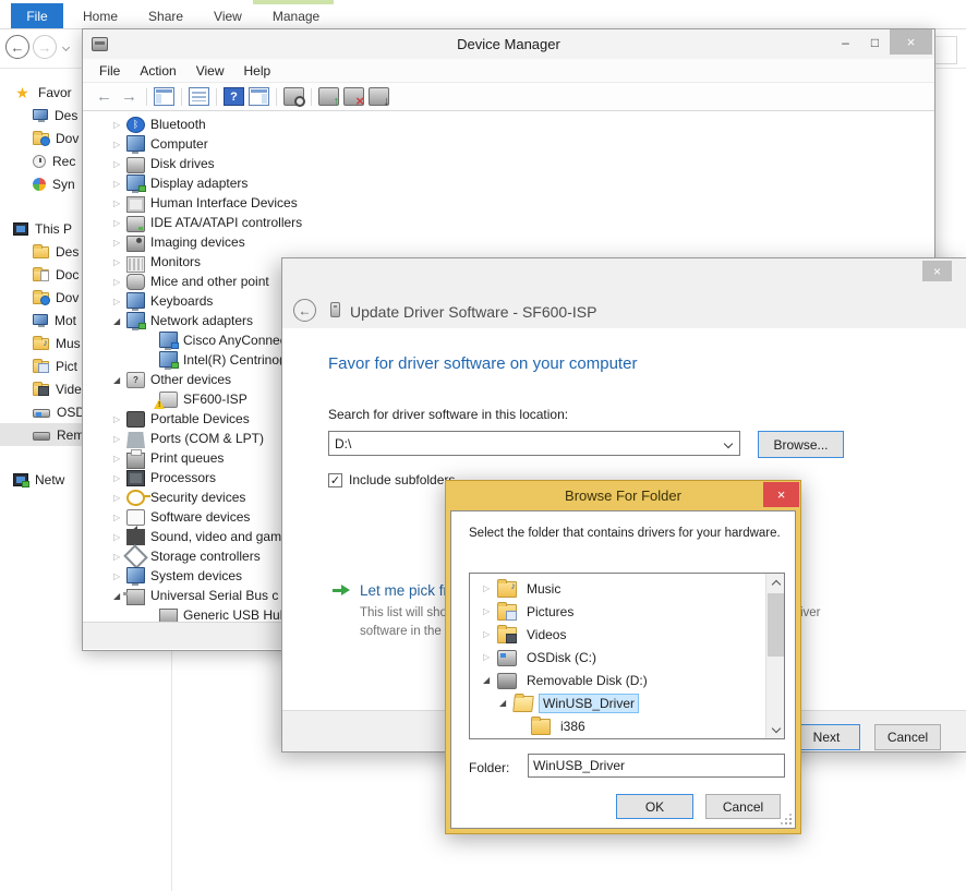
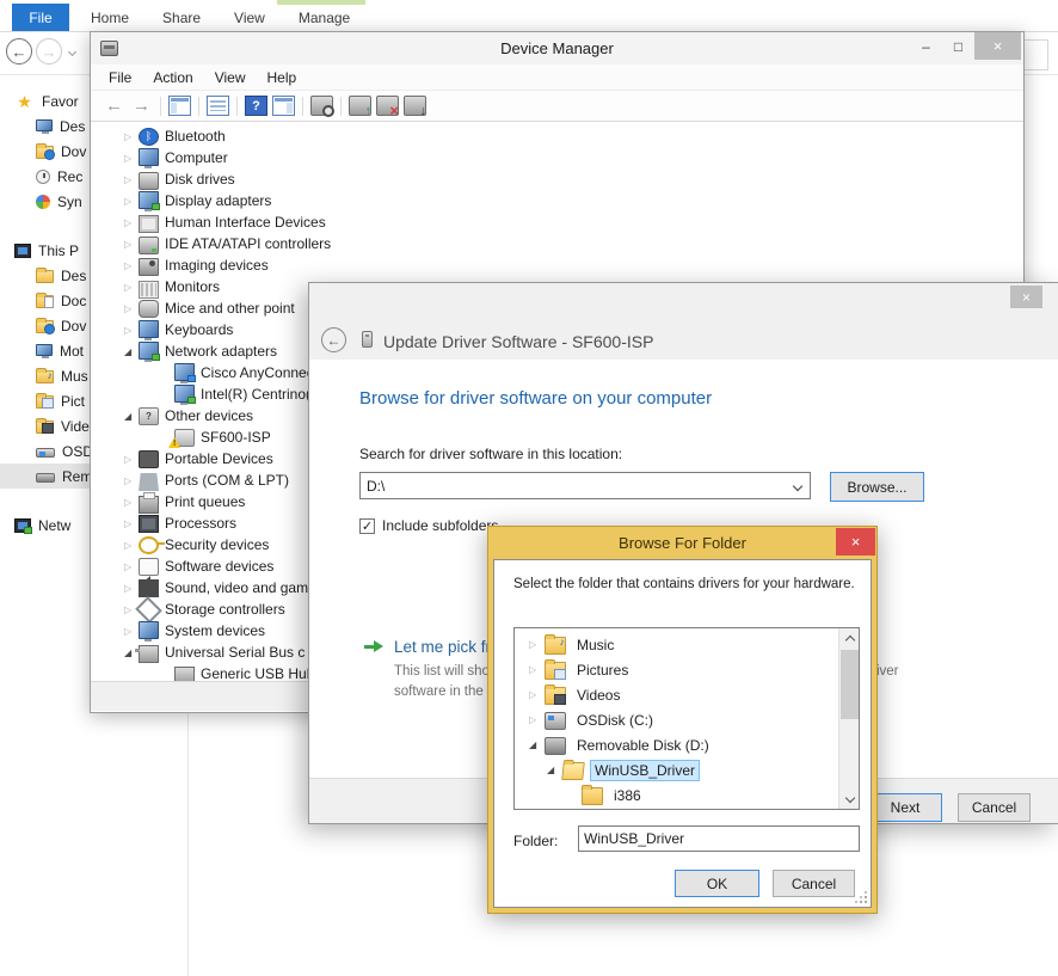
  File
  Home
  Share
  View
  Manage
  ←
  →
  Favor
  Des
  Dov
  Rec
  Syn
  This P
  Des
  Doc
  Dov
  Mot
  Mus
  Pict
  Vide
  OSD
  Rem
  Netw
  Device Manager
  –
  □
  ×
  File
  Action
  View
  Help
  Bluetooth
  Computer
  Disk drives
  Display adapters
  Human Interface Devices
  IDE ATA/ATAPI controllers
  Imaging devices
  Monitors
  Mice and other point
  Keyboards
  Network adapters
  Cisco AnyConne
  Intel(R) Centrino
  Other devices
  SF600-ISP
  Portable Devices
  Ports (COM & LPT)
  Print queues
  Processors
  Security devices
  Software devices
  Sound, video and gam
  Storage controllers
  System devices
  Universal Serial Bus c
  Generic USB Hu
  ×
  ←
  Update Driver Software - SF600-ISP
- Favor for driver software on your computer
+ Browse for driver software on your computer
  Search for driver software in this location:
  D:\
  Browse...
  Include subfolde
  Next
  Cancel
  Browse For Folder
  ×
  Select the folder that contains drivers for your hardware.
  Music
  Pictures
  Videos
  OSDisk (C:)
  Removable Disk (D:)
  WinUSB_Driver
  i386
  Folder:
  WinUSB_Driver
  OK
  Cancel
